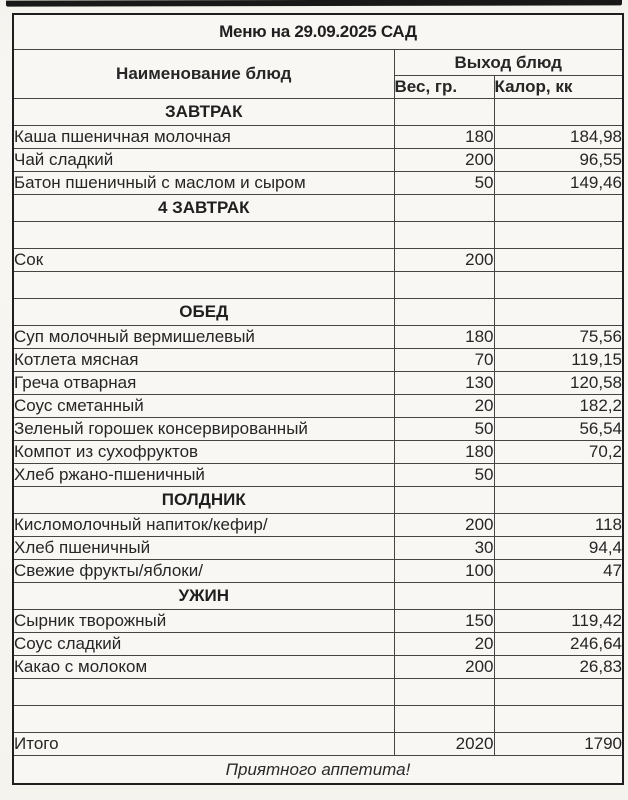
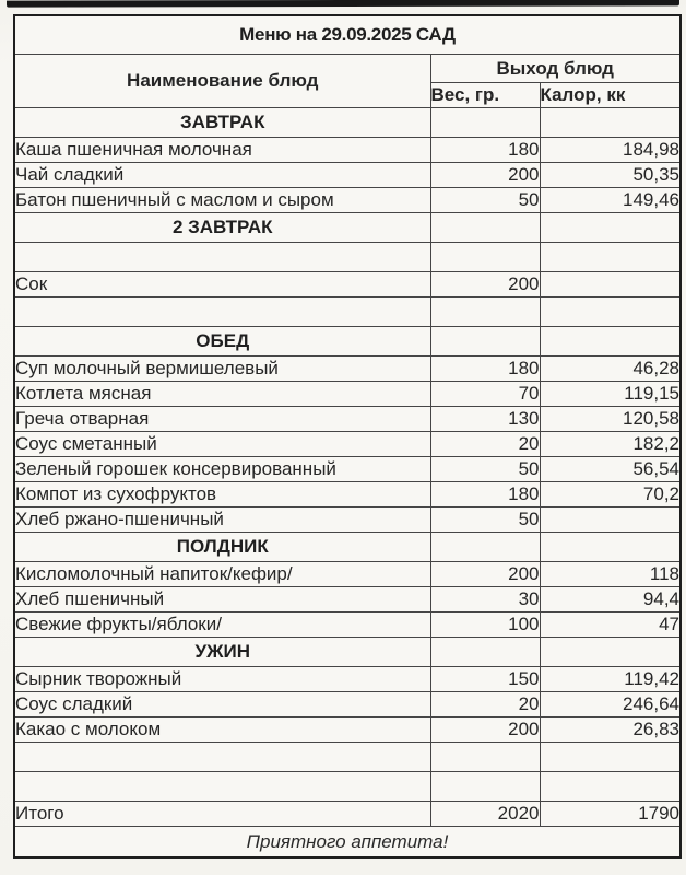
  Меню на 29.09.2025 САД
  Наименование блюд	Выход блюд
  Вес, гр.	Калор, кк
  ЗАВТРАК
  Каша пшеничная молочная	180	184,98
- Чай сладкий	200	96,55
+ Чай сладкий	200	50,35
  Батон пшеничный с маслом и сыром	50	149,46
- 4 ЗАВТРАК
+ 2 ЗАВТРАК
  Сок	200
  ОБЕД
- Суп молочный вермишелевый	180	75,56
+ Суп молочный вермишелевый	180	46,28
  Котлета мясная	70	119,15
  Греча отварная	130	120,58
  Соус сметанный	20	182,2
  Зеленый горошек консервированный	50	56,54
  Компот из сухофруктов	180	70,2
  Хлеб ржано-пшеничный	50
  ПОЛДНИК
  Кисломолочный напиток/кефир/	200	118
  Хлеб пшеничный	30	94,4
  Свежие фрукты/яблоки/	100	47
  УЖИН
  Сырник творожный	150	119,42
  Соус сладкий	20	246,64
  Какао с молоком	200	26,83
  Итого	2020	1790
  Приятного аппетита!
